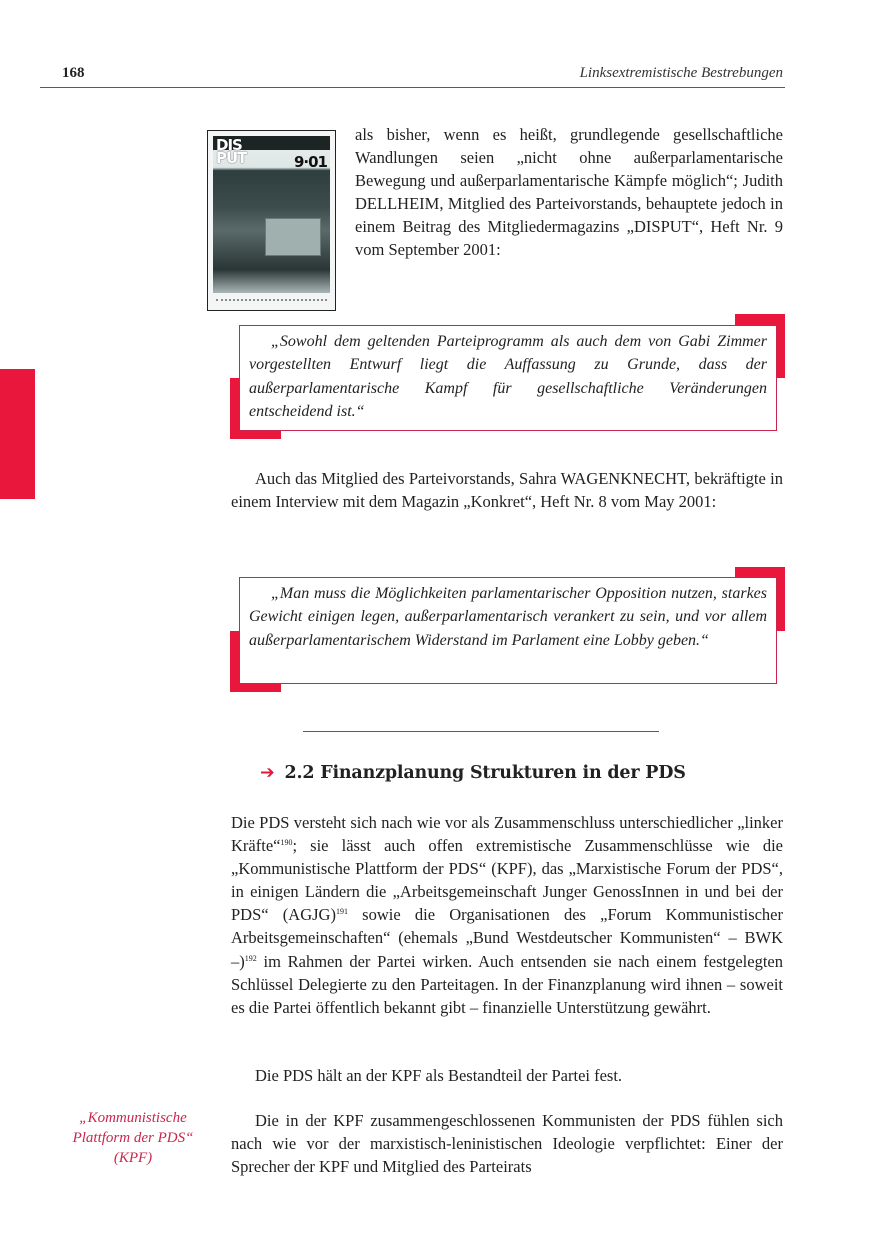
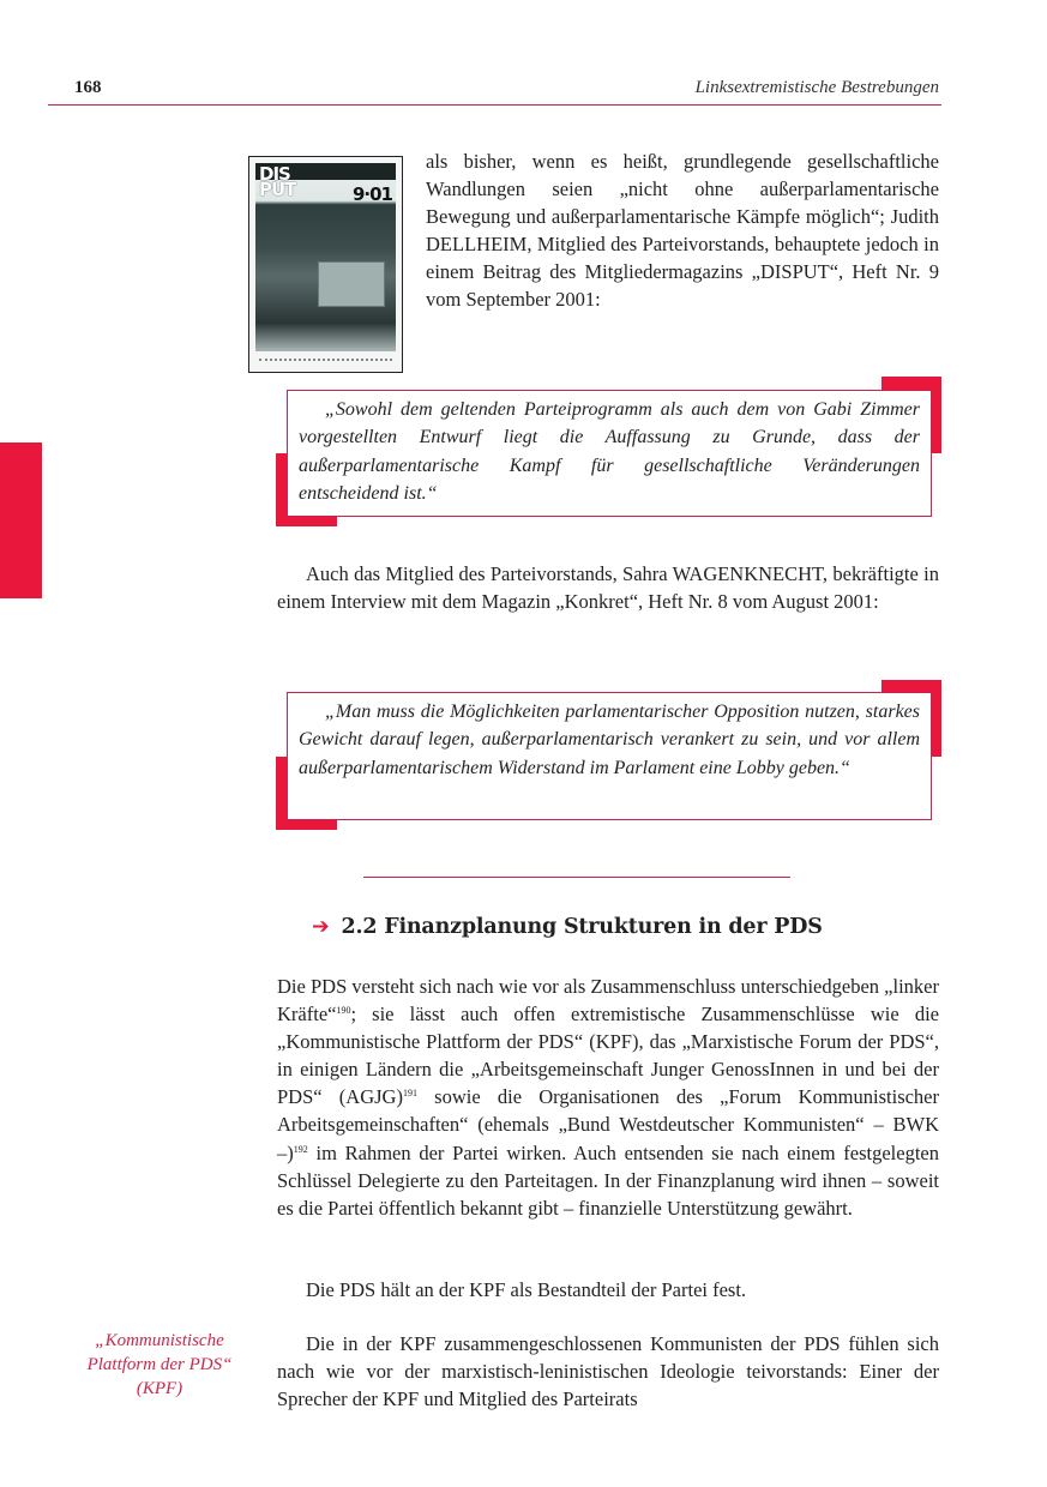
  168
  Linksextremistische Bestrebungen
  DIS
  PUT
  9·01
  als bisher, wenn es heißt, grundlegende gesellschaft­liche Wandlungen seien „nicht ohne außerparlamen­tarische Bewegung und außerparlamentarische Kämpfe möglich“; Judith DELLHEIM, Mitglied des Par­teivorstands, behauptete jedoch in einem Beitrag des Mitgliedermagazins „DISPUT“, Heft Nr. 9 vom Sep­tember 2001:
  „Sowohl dem geltenden Parteiprogramm als auch dem von Gabi Zimmer vorgestellten Entwurf liegt die Auffassung zu Grunde, dass der außerparlamentarische Kampf für gesellschaftliche Veränderun­gen entscheidend ist.“
- Auch das Mitglied des Parteivorstands, Sahra WAGENKNECHT, bekräftigte in einem Interview mit dem Magazin „Konkret“, Heft Nr. 8 vom May 2001:
+ Auch das Mitglied des Parteivorstands, Sahra WAGENKNECHT, bekräftigte in einem Interview mit dem Magazin „Konkret“, Heft Nr. 8 vom August 2001:
- „Man muss die Möglichkeiten parlamentarischer Opposition nut­zen, starkes Gewicht einigen legen, außerparlamentarisch verankert zu sein, und vor allem außerparlamentarischem Widerstand im Par­lament eine Lobby geben.“
+ „Man muss die Möglichkeiten parlamentarischer Opposition nut­zen, starkes Gewicht darauf legen, außerparlamentarisch verankert zu sein, und vor allem außerparlamentarischem Widerstand im Par­lament eine Lobby geben.“
  ➔ 2.2 Finanzplanung Strukturen in der PDS
- Die PDS versteht sich nach wie vor als Zusammenschluss unterschied­licher „linker Kräfte“190; sie lässt auch offen extremistische Zusammen­schlüsse wie die „Kommunistische Plattform der PDS“ (KPF), das „Mar­xistische Forum der PDS“, in einigen Ländern die „Arbeitsgemeinschaft Junger GenossInnen in und bei der PDS“ (AGJG)191 sowie die Organisa­tionen des „Forum Kommunistischer Arbeitsgemeinschaften“ (ehemals „Bund Westdeutscher Kommunisten“ – BWK –)192 im Rahmen der Partei wirken. Auch entsenden sie nach einem festgelegten Schlüssel Dele­gierte zu den Parteitagen. In der Finanzplanung wird ihnen – soweit es die Partei öffentlich bekannt gibt – finanzielle Unterstützung gewährt.
+ Die PDS versteht sich nach wie vor als Zusammenschluss unterschied­geben „linker Kräfte“190; sie lässt auch offen extremistische Zusammen­schlüsse wie die „Kommunistische Plattform der PDS“ (KPF), das „Mar­xistische Forum der PDS“, in einigen Ländern die „Arbeitsgemeinschaft Junger GenossInnen in und bei der PDS“ (AGJG)191 sowie die Organisa­tionen des „Forum Kommunistischer Arbeitsgemeinschaften“ (ehemals „Bund Westdeutscher Kommunisten“ – BWK –)192 im Rahmen der Partei wirken. Auch entsenden sie nach einem festgelegten Schlüssel Dele­gierte zu den Parteitagen. In der Finanzplanung wird ihnen – soweit es die Partei öffentlich bekannt gibt – finanzielle Unterstützung gewährt.
  Die PDS hält an der KPF als Bestandteil der Partei fest.
  „Kommunistische
  Plattform der PDS“
  (KPF)
- Die in der KPF zusammengeschlossenen Kommunisten der PDS fühlen sich nach wie vor der marxistisch-leninistischen Ideologie verpflichtet: Einer der Sprecher der KPF und Mitglied des Parteirats
+ Die in der KPF zusammengeschlossenen Kommunisten der PDS fühlen sich nach wie vor der marxistisch-leninistischen Ideologie teivorstands: Einer der Sprecher der KPF und Mitglied des Parteirats
